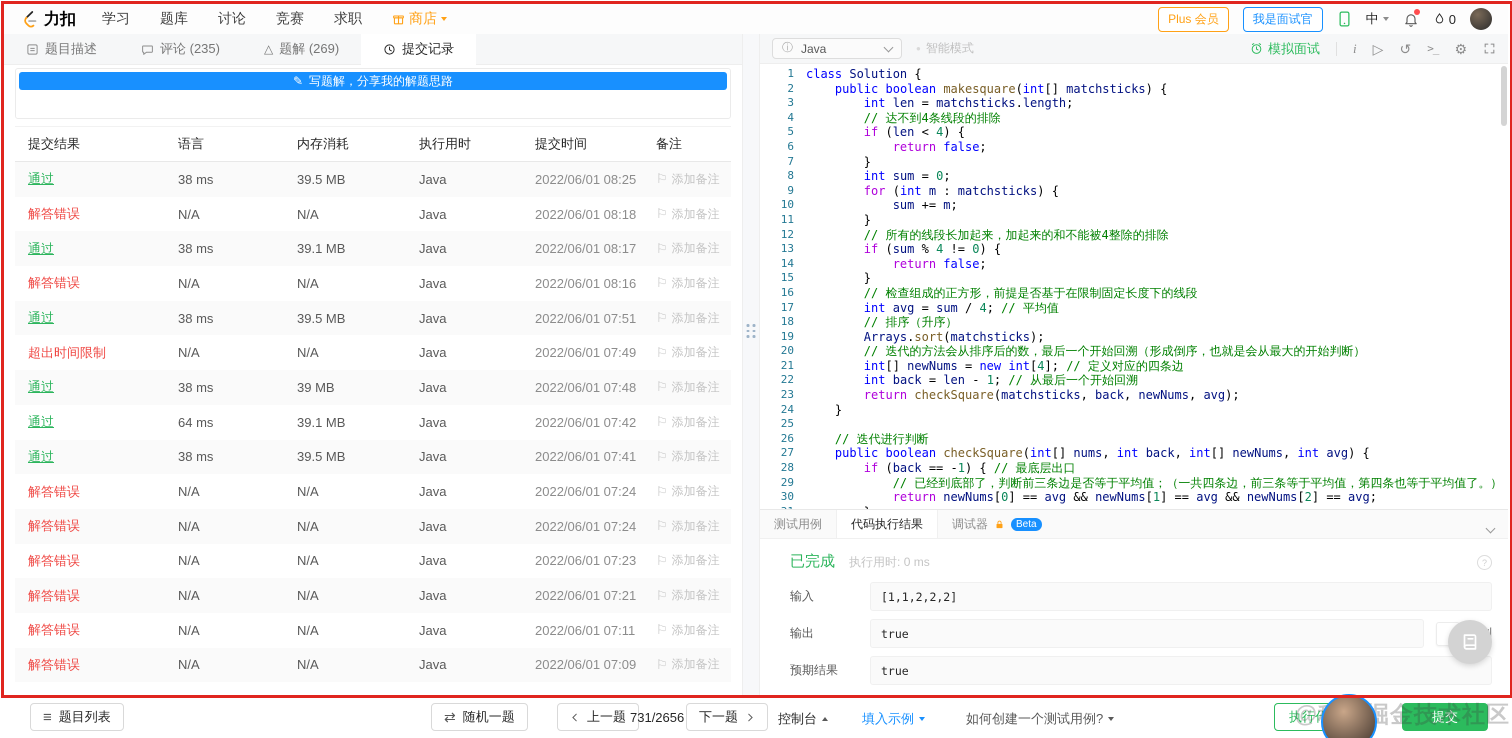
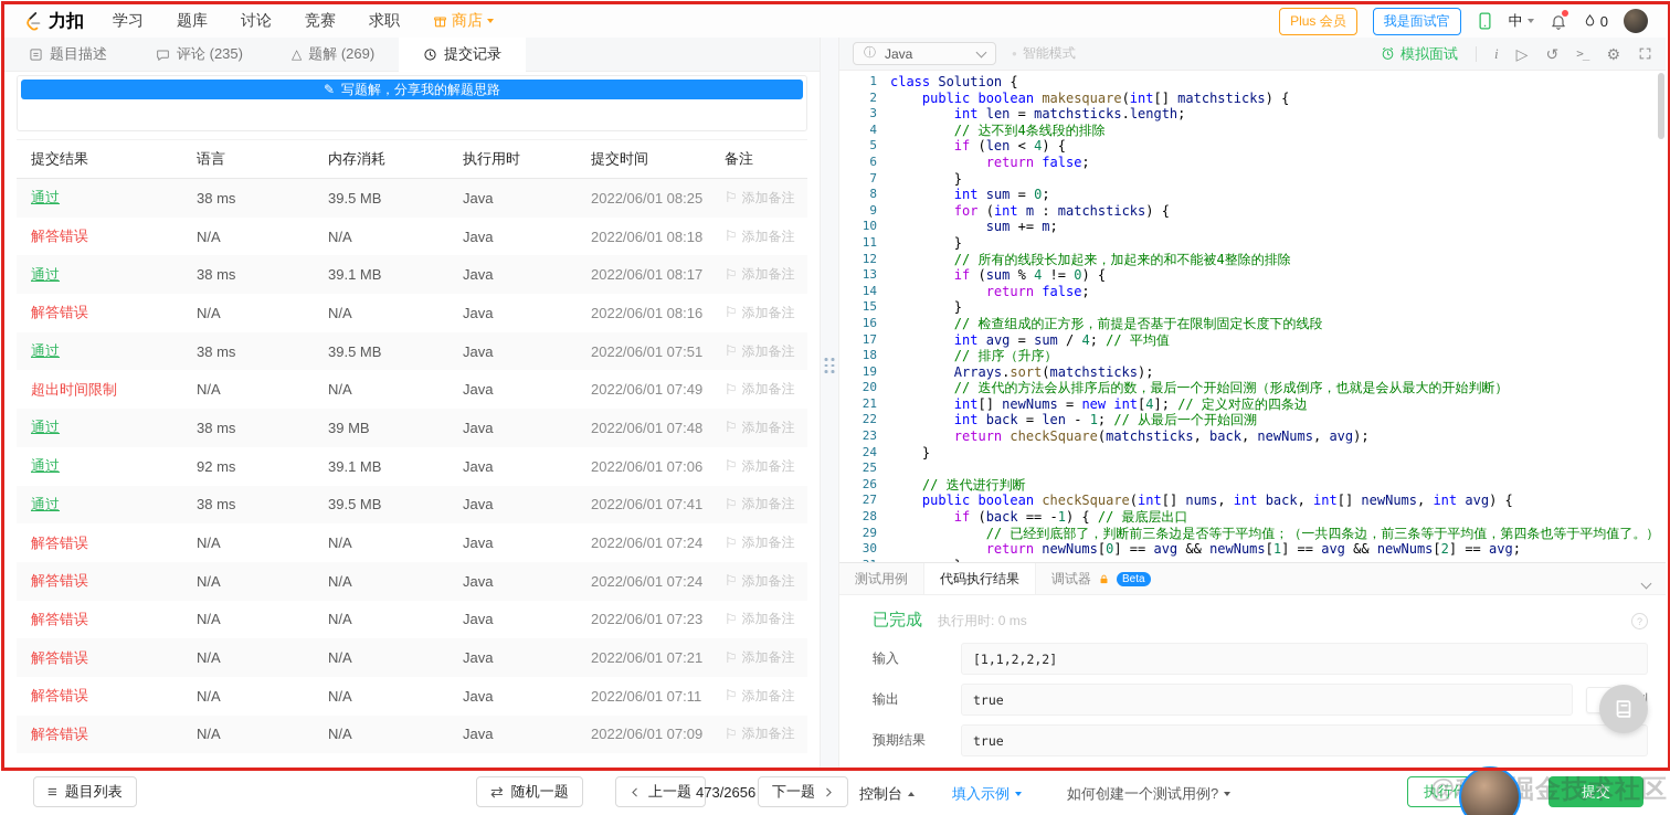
  力扣
  学习
  题库
  讨论
  竞赛
  求职
  商店
  Plus 会员
  我是面试官
  中
  0
  题目描述
  评论 (235)
  △
  题解 (269)
  提交记录
  ✎
  写题解，分享我的解题思路
  提交结果
  语言
  内存消耗
  执行用时
  提交时间
  备注
  通过
  38 ms
  39.5 MB
  Java
  2022/06/01 08:25
  ⚐
  添加备注
  解答错误
  N/A
  N/A
  Java
  2022/06/01 08:18
  ⚐
  添加备注
  通过
  38 ms
  39.1 MB
  Java
  2022/06/01 08:17
  ⚐
  添加备注
  解答错误
  N/A
  N/A
  Java
  2022/06/01 08:16
  ⚐
  添加备注
  通过
  38 ms
  39.5 MB
  Java
  2022/06/01 07:51
  ⚐
  添加备注
  超出时间限制
  N/A
  N/A
  Java
  2022/06/01 07:49
  ⚐
  添加备注
  通过
  38 ms
  39 MB
  Java
  2022/06/01 07:48
  ⚐
  添加备注
  通过
- 64 ms
+ 92 ms
  39.1 MB
  Java
- 2022/06/01 07:42
+ 2022/06/01 07:06
  ⚐
  添加备注
  通过
  38 ms
  39.5 MB
  Java
  2022/06/01 07:41
  ⚐
  添加备注
  解答错误
  N/A
  N/A
  Java
  2022/06/01 07:24
  ⚐
  添加备注
  解答错误
  N/A
  N/A
  Java
  2022/06/01 07:24
  ⚐
  添加备注
  解答错误
  N/A
  N/A
  Java
  2022/06/01 07:23
  ⚐
  添加备注
  解答错误
  N/A
  N/A
  Java
  2022/06/01 07:21
  ⚐
  添加备注
  解答错误
  N/A
  N/A
  Java
  2022/06/01 07:11
  ⚐
  添加备注
  解答错误
  N/A
  N/A
  Java
  2022/06/01 07:09
  ⚐
  添加备注
  ⓘ
  Java
  ●
  智能模式
  模拟面试
  i
  ▷
  ↺
  >_
  ⚙
  1
  class Solution {
  2
  public boolean makesquare(int[] matchsticks) {
  3
  int len = matchsticks.length;
  4
  // 达不到4条线段的排除
  5
  if (len < 4) {
  6
  return false;
  7
  }
  8
  int sum = 0;
  9
  for (int m : matchsticks) {
  10
  sum += m;
  11
  }
  12
  // 所有的线段长加起来，加起来的和不能被4整除的排除
  13
  if (sum % 4 != 0) {
  14
  return false;
  15
  }
  16
  // 检查组成的正方形，前提是否基于在限制固定长度下的线段
  17
  int avg = sum / 4; // 平均值
  18
  // 排序（升序）
  19
  Arrays.sort(matchsticks);
  20
  // 迭代的方法会从排序后的数，最后一个开始回溯（形成倒序，也就是会从最大的开始判断）
  21
  int[] newNums = new int[4]; // 定义对应的四条边
  22
  int back = len - 1; // 从最后一个开始回溯
  23
  return checkSquare(matchsticks, back, newNums, avg);
  24
  }
  25
  26
  // 迭代进行判断
  27
  public boolean checkSquare(int[] nums, int back, int[] newNums, int avg) {
  28
  if (back == -1) { // 最底层出口
  29
  // 已经到底部了，判断前三条边是否等于平均值；（一共四条边，前三条等于平均值，第四条也等于平均值了。）
  30
  return newNums[0] == avg && newNums[1] == avg && newNums[2] == avg;
  测试用例
  代码执行结果
  调试器
  Beta
  已完成
  执行用时: 0 ms
  ?
  输入
  [1,1,2,2,2]
  输出
  true
  预期结果
  true
  ≡
  题目列表
  ⇄
  随机一题
  上一题
- 731/2656
+ 473/2656
  下一题
  控制台
  填入示例
  如何创建一个测试用例?
  提交
  @掘金技术社区
